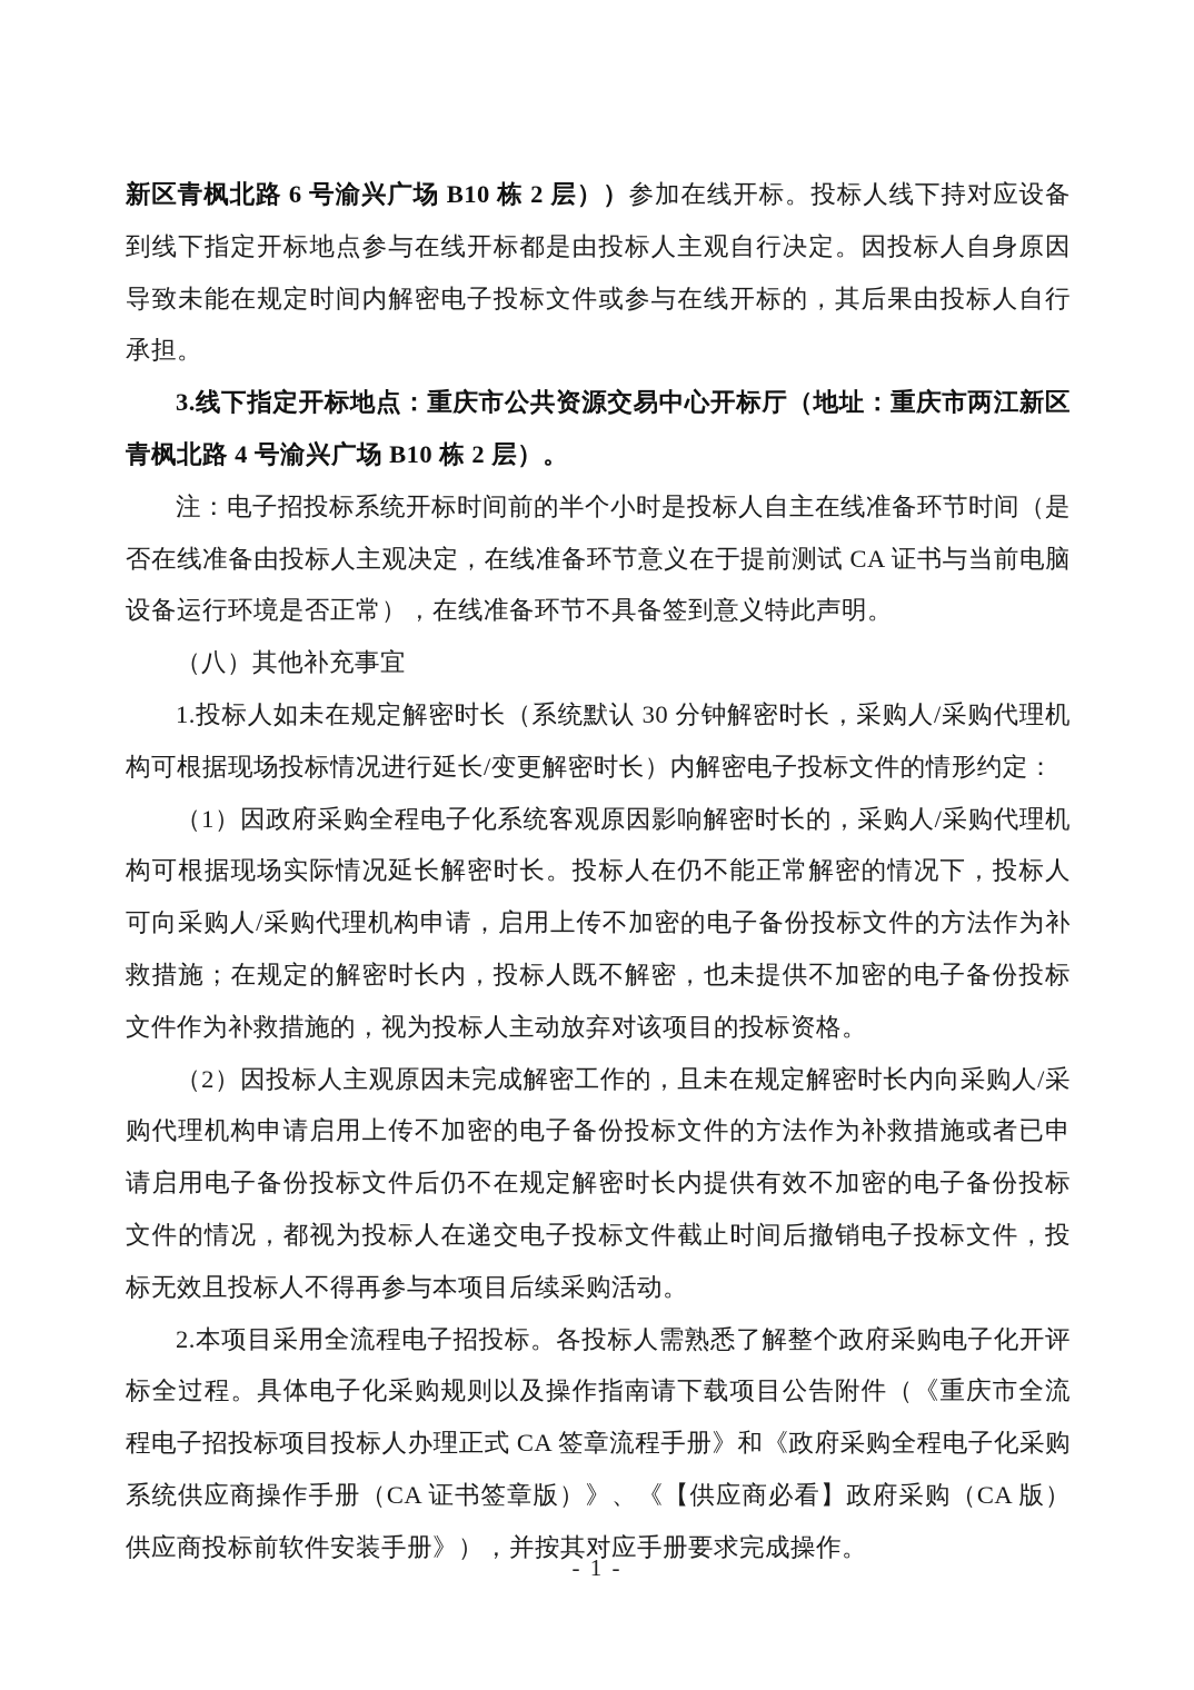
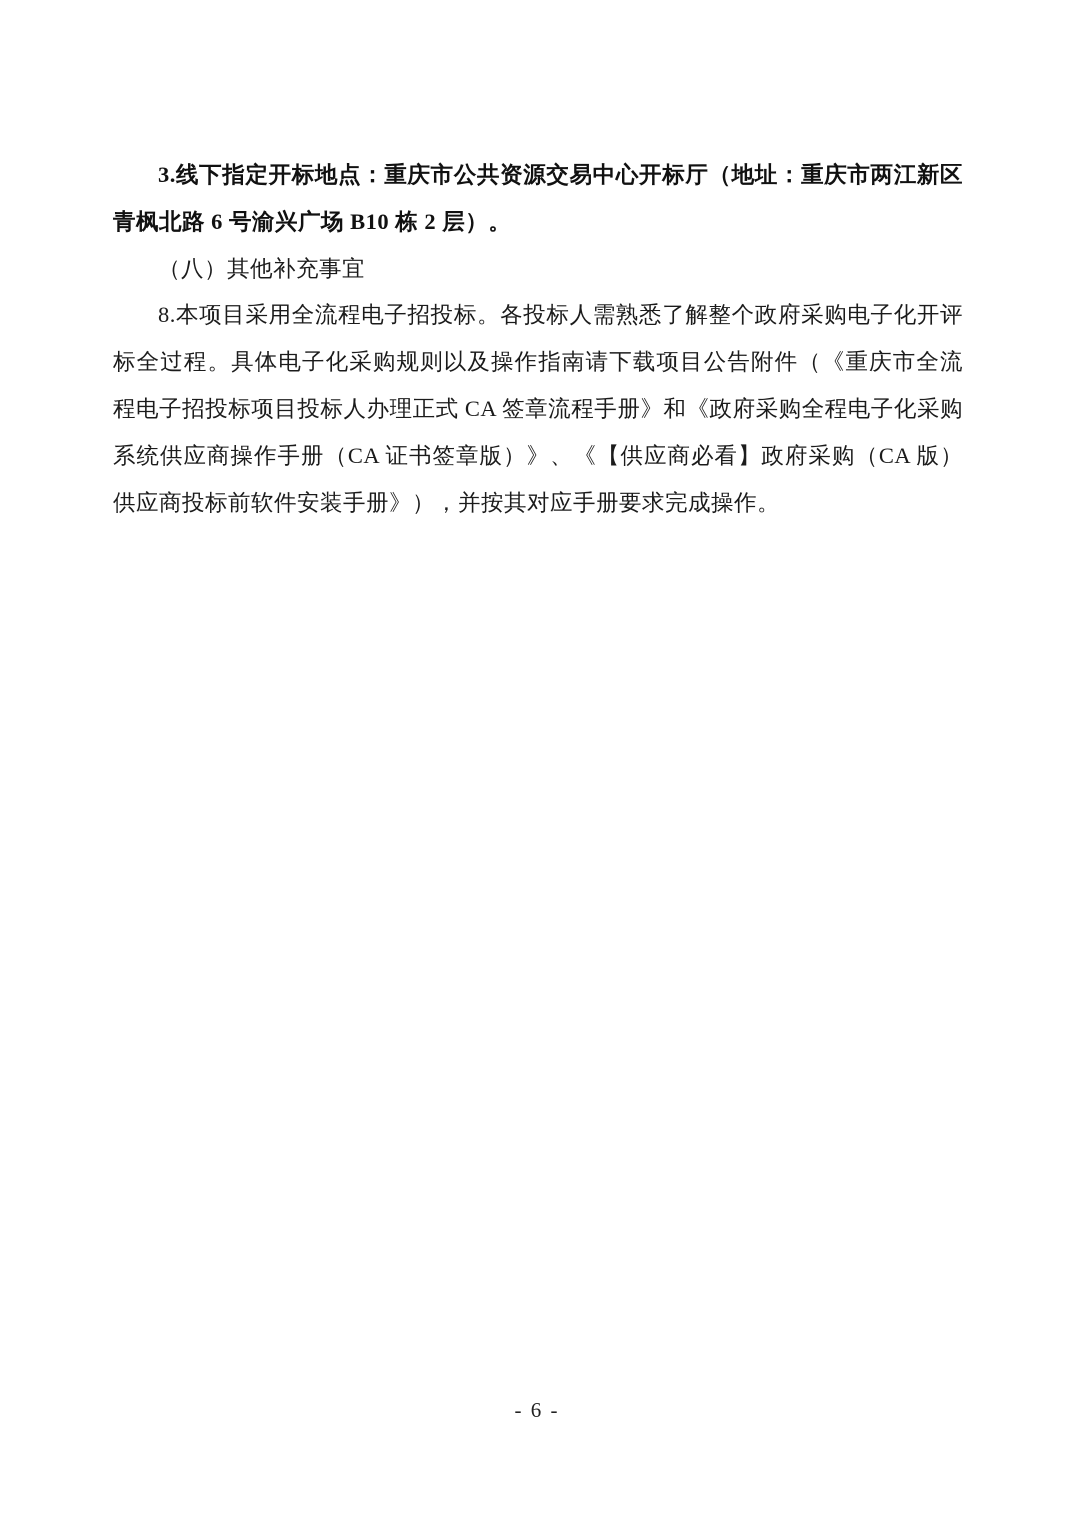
- 新区青枫北路 6 号渝兴广场 B10 栋 2 层））参加在线开标。投标人线下持对应设备到线下指定开标地点参与在线开标都是由投标人主观自行决定。因投标人自身原因导致未能在规定时间内解密电子投标文件或参与在线开标的，其后果由投标人自行承担。
- 3.线下指定开标地点：重庆市公共资源交易中心开标厅（地址：重庆市两江新区青枫北路 4 号渝兴广场 B10 栋 2 层）。
+ 3.线下指定开标地点：重庆市公共资源交易中心开标厅（地址：重庆市两江新区青枫北路 6 号渝兴广场 B10 栋 2 层）。
- 注：电子招投标系统开标时间前的半个小时是投标人自主在线准备环节时间（是否在线准备由投标人主观决定，在线准备环节意义在于提前测试 CA 证书与当前电脑设备运行环境是否正常），在线准备环节不具备签到意义特此声明。
  （八）其他补充事宜
- 1.投标人如未在规定解密时长（系统默认 30 分钟解密时长，采购人/采购代理机构可根据现场投标情况进行延长/变更解密时长）内解密电子投标文件的情形约定：
- （1）因政府采购全程电子化系统客观原因影响解密时长的，采购人/采购代理机构可根据现场实际情况延长解密时长。投标人在仍不能正常解密的情况下，投标人可向采购人/采购代理机构申请，启用上传不加密的电子备份投标文件的方法作为补救措施；在规定的解密时长内，投标人既不解密，也未提供不加密的电子备份投标文件作为补救措施的，视为投标人主动放弃对该项目的投标资格。
- （2）因投标人主观原因未完成解密工作的，且未在规定解密时长内向采购人/采购代理机构申请启用上传不加密的电子备份投标文件的方法作为补救措施或者已申请启用电子备份投标文件后仍不在规定解密时长内提供有效不加密的电子备份投标文件的情况，都视为投标人在递交电子投标文件截止时间后撤销电子投标文件，投标无效且投标人不得再参与本项目后续采购活动。
- 2.本项目采用全流程电子招投标。各投标人需熟悉了解整个政府采购电子化开评标全过程。具体电子化采购规则以及操作指南请下载项目公告附件（《重庆市全流程电子招投标项目投标人办理正式 CA 签章流程手册》和《政府采购全程电子化采购系统供应商操作手册（CA 证书签章版）》、《【供应商必看】政府采购（CA 版）供应商投标前软件安装手册》），并按其对应手册要求完成操作。
+ 8.本项目采用全流程电子招投标。各投标人需熟悉了解整个政府采购电子化开评标全过程。具体电子化采购规则以及操作指南请下载项目公告附件（《重庆市全流程电子招投标项目投标人办理正式 CA 签章流程手册》和《政府采购全程电子化采购系统供应商操作手册（CA 证书签章版）》、《【供应商必看】政府采购（CA 版）供应商投标前软件安装手册》），并按其对应手册要求完成操作。
- - 1 -
+ - 6 -
